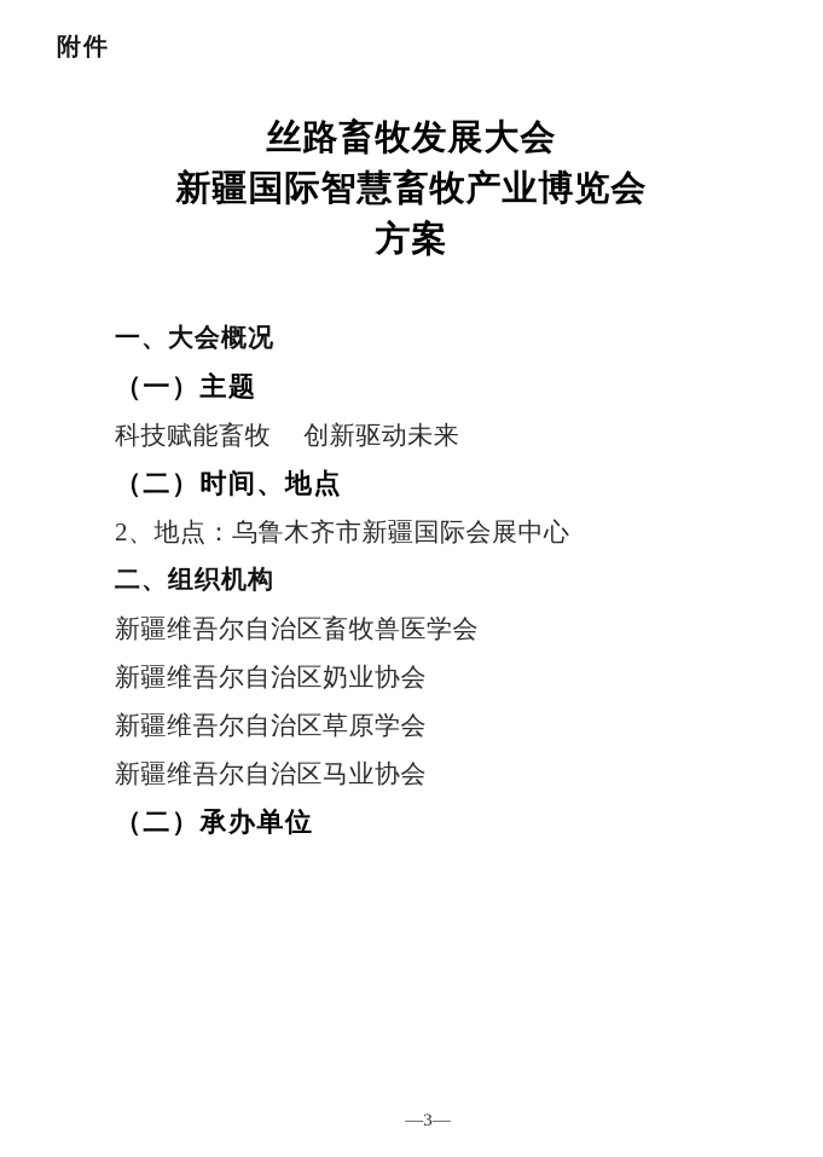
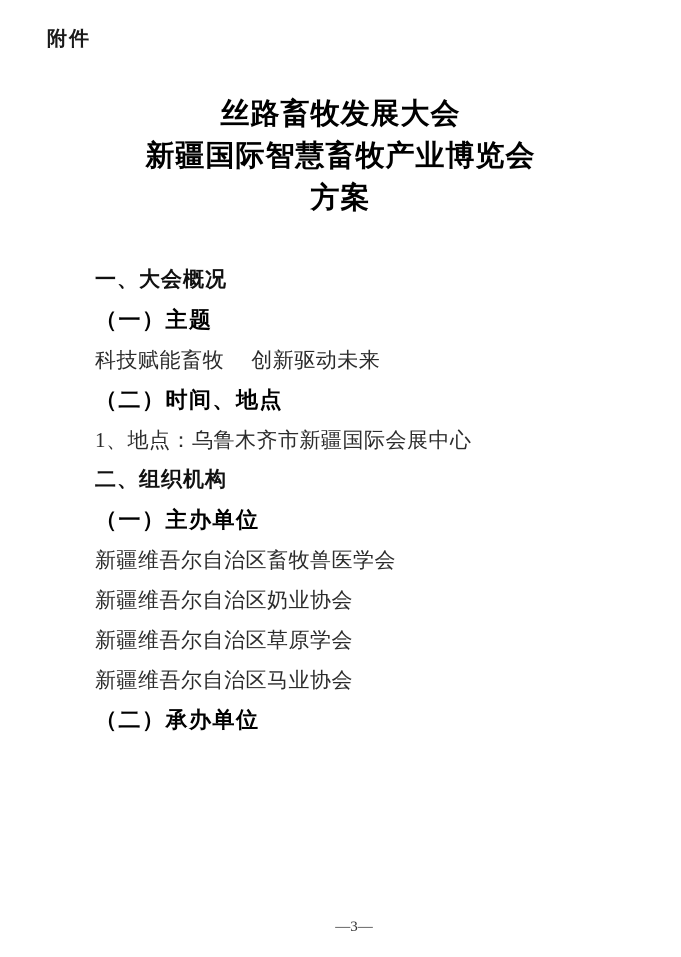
  附件
  丝路畜牧发展大会
  新疆国际智慧畜牧产业博览会
  方案
  一、大会概况
  （一）主题
  科技赋能畜牧 创新驱动未来
  （二）时间、地点
- 2、地点：乌鲁木齐市新疆国际会展中心
+ 1、地点：乌鲁木齐市新疆国际会展中心
  二、组织机构
+ （一）主办单位
  新疆维吾尔自治区畜牧兽医学会
  新疆维吾尔自治区奶业协会
  新疆维吾尔自治区草原学会
  新疆维吾尔自治区马业协会
  （二）承办单位
  —3—
